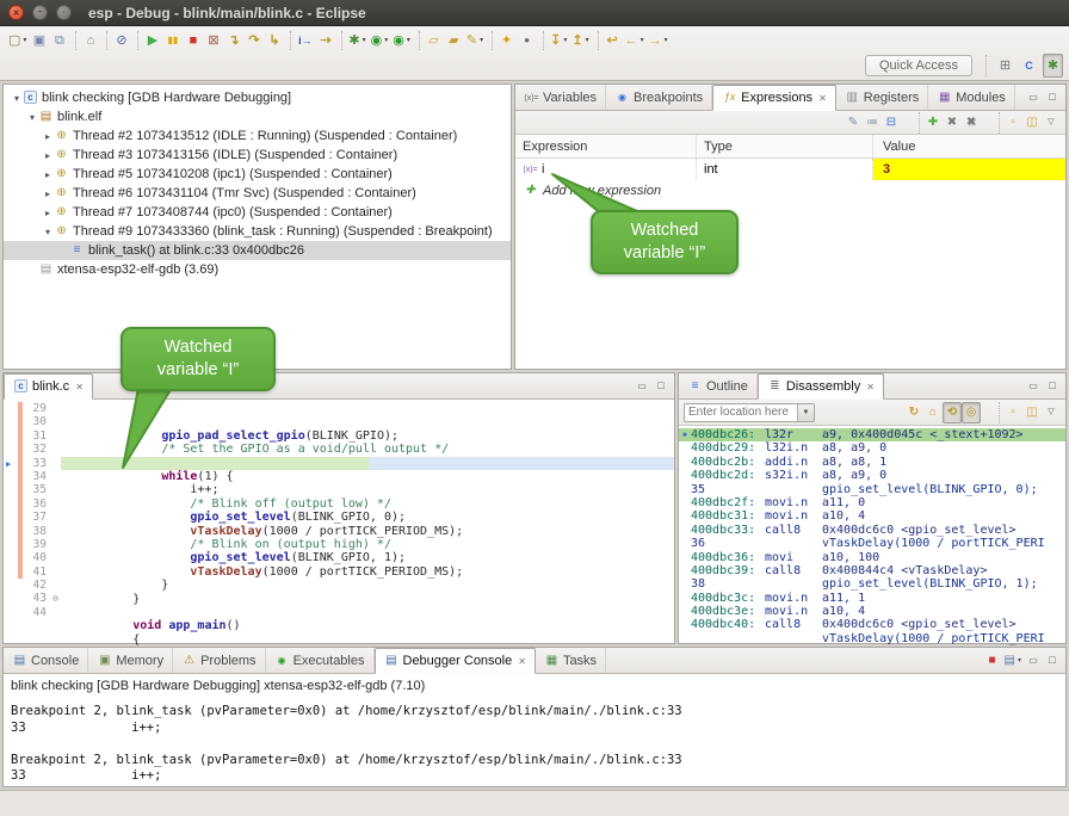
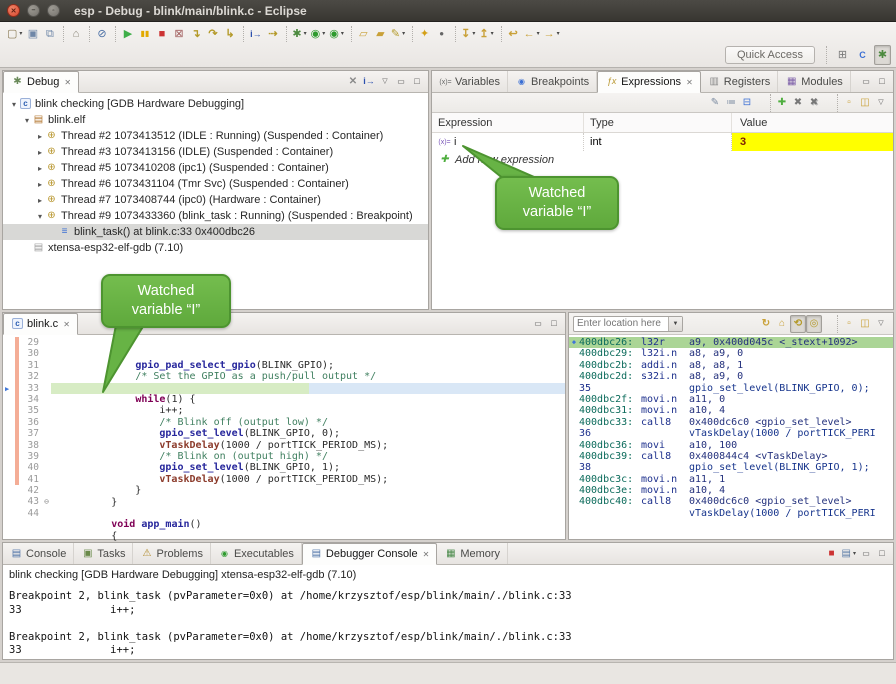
  esp - Debug - blink/main/blink.c - Eclipse
  Quick Access
+ Debug
  ▾
  blink checking [GDB Hardware Debugging]
  ▾
  blink.elf
  ▸
  Thread #2 1073413512 (IDLE : Running) (Suspended : Container)
  ▸
  Thread #3 1073413156 (IDLE) (Suspended : Container)
  ▸
  Thread #5 1073410208 (ipc1) (Suspended : Container)
  ▸
  Thread #6 1073431104 (Tmr Svc) (Suspended : Container)
  ▸
- Thread #7 1073408744 (ipc0) (Suspended : Container)
+ Thread #7 1073408744 (ipc0) (Hardware : Container)
  ▾
  Thread #9 1073433360 (blink_task : Running) (Suspended : Breakpoint)
  blink_task() at blink.c:33 0x400dbc26
- xtensa-esp32-elf-gdb (3.69)
+ xtensa-esp32-elf-gdb (7.10)
  Variables
  Breakpoints
  Expressions
  Registers
  Modules
  Expression
  Type
  Value
  i
  int
  3
  Add expression
  blink.c
  29
  gpio_pad_select_gpio(BLINK_GPIO);
  30
- /* Set the GPIO as a void/pull output */
+ /* Set the GPIO as a push/pull output */
  31
  32
  while(1) {
  33
  i++;
  34
  /* Blink off (output low) */
  35
  gpio_set_level(BLINK_GPIO, 0);
  36
  vTaskDelay(1000 / portTICK_PERIOD_MS);
  37
  /* Blink on (output high) */
  38
  gpio_set_level(BLINK_GPIO, 1);
  39
  vTaskDelay(1000 / portTICK_PERIOD_MS);
  40
  }
  41
  }
  42
  43
  ⊖
  void app_main()
  44
  {
- Outline
- Disassembly
  Enter location here
  400dbc26:
  l32r
  a9, 0x400d045c <_stext+1092>
  400dbc29:
  l32i.n
  a8, a9, 0
  400dbc2b:
  addi.n
  a8, a8, 1
  400dbc2d:
  s32i.n
  a8, a9, 0
  35
  gpio_set_level(BLINK_GPIO, 0);
  400dbc2f:
  movi.n
  a11, 0
  400dbc31:
  movi.n
  a10, 4
  400dbc33:
  call8
  0x400dc6c0 <gpio_set_level>
  36
  vTaskDelay(1000 / portTICK_PERI
  400dbc36:
  movi
  a10, 100
  400dbc39:
  call8
  0x400844c4 <vTaskDelay>
  38
  gpio_set_level(BLINK_GPIO, 1);
  400dbc3c:
  movi.n
  a11, 1
  400dbc3e:
  movi.n
  a10, 4
  400dbc40:
  call8
  0x400dc6c0 <gpio_set_level>
  vTaskDelay(1000 / portTICK_PERI
  Console
- Memory
+ Tasks
  Problems
  Executables
  Debugger Console
- Tasks
+ Memory
  blink checking [GDB Hardware Debugging] xtensa-esp32-elf-gdb (7.10)
  Breakpoint 2, blink_task (pvParameter=0x0) at /home/krzysztof/esp/blink/main/./blink.c:33
  33 i++;
  Breakpoint 2, blink_task (pvParameter=0x0) at /home/krzysztof/esp/blink/main/./blink.c:33
  33 i++;
  Watched
  variable “I”
  Watched
  variable “I”
